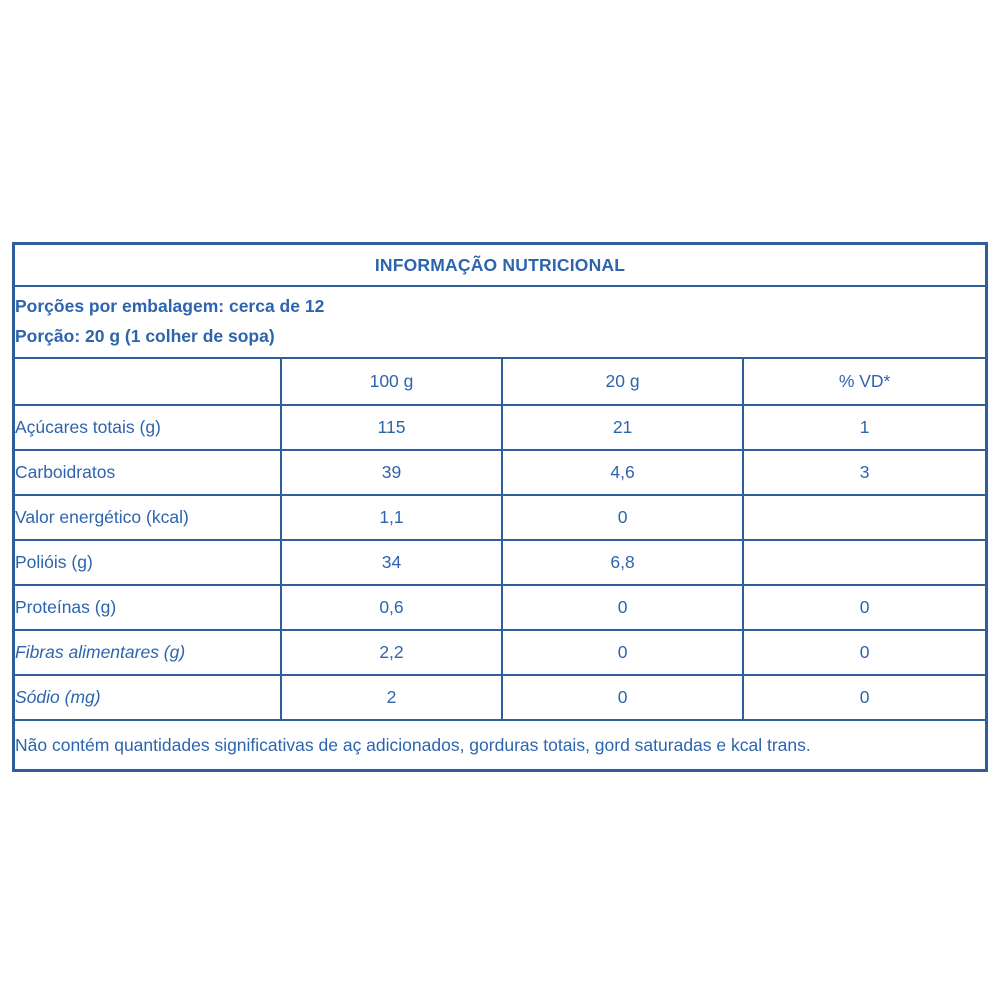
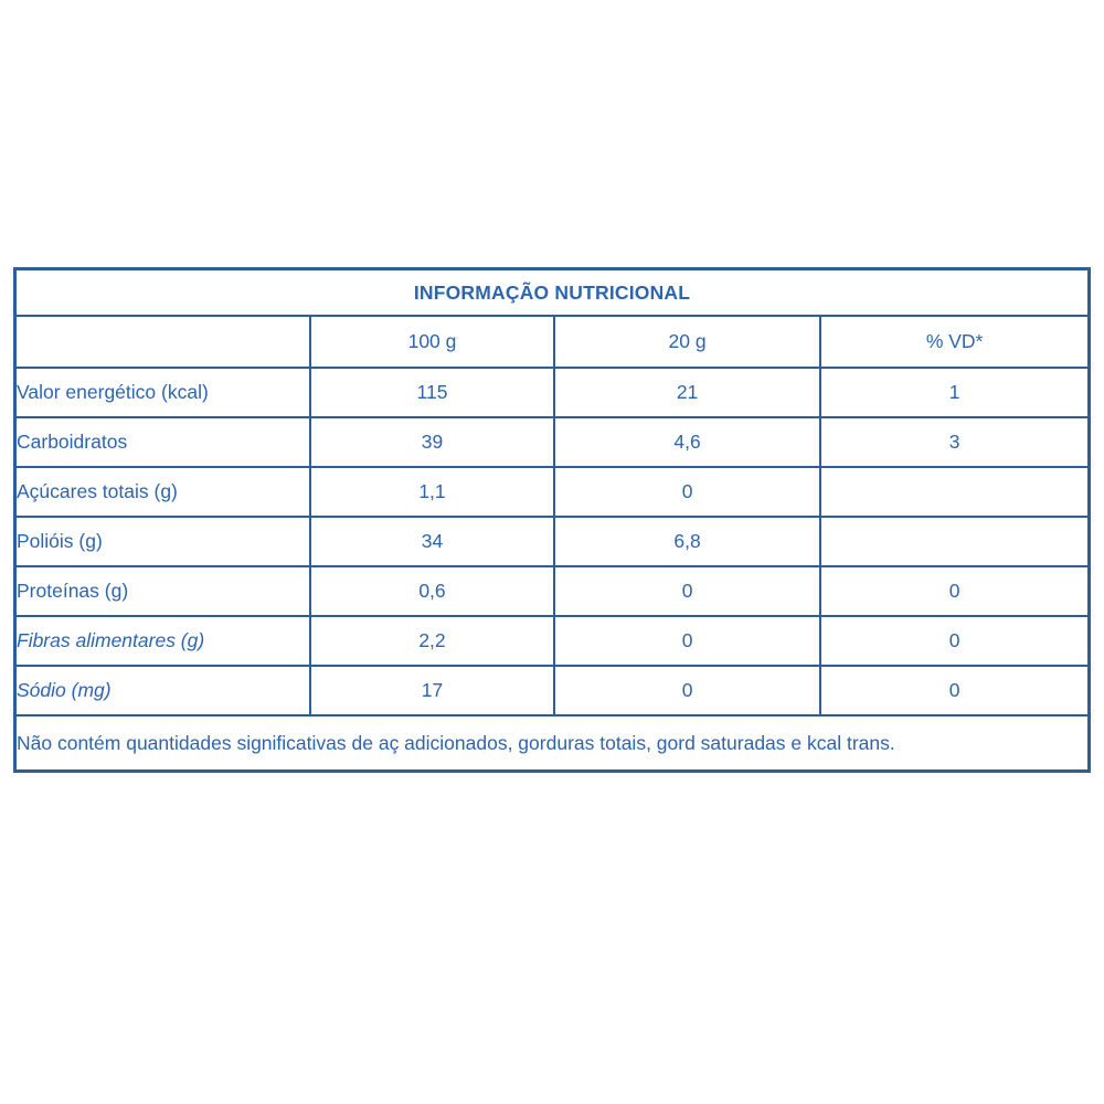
  INFORMAÇÃO NUTRICIONAL
- Porções por embalagem: cerca de 12 Porção: 20 g (1 colher de sopa)
  	100 g	20 g	% VD*
- Açúcares totais (g)	115	21	1
+ Valor energético (kcal)	115	21	1
  Carboidratos	39	4,6	3
- Valor energético (kcal)	1,1	0
+ Açúcares totais (g)	1,1	0
  Polióis (g)	34	6,8
  Proteínas (g)	0,6	0	0
  Fibras alimentares (g)	2,2	0	0
- Sódio (mg)	2	0	0
+ Sódio (mg)	17	0	0
  Não contém quantidades significativas de aç adicionados, gorduras totais, gord saturadas e kcal trans.
